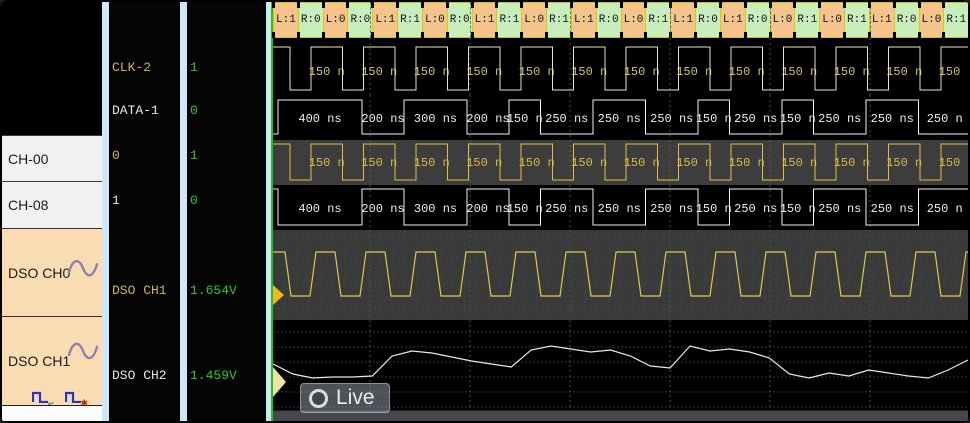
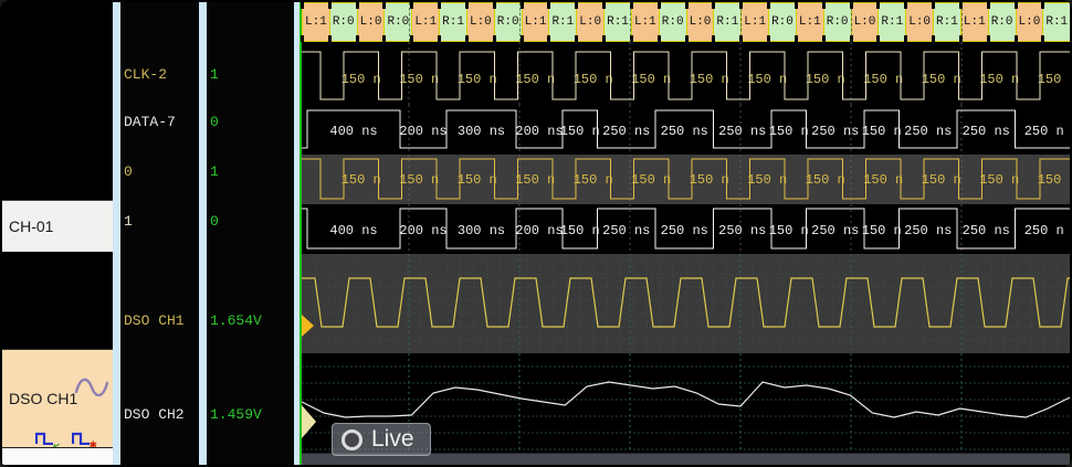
- CH-00
- CH-08
+ CH-01
- DSO CH0
  DSO CH1
  ✱
  CLK-2
- DATA-1
+ DATA-7
  0
  1
  DSO CH1
  DSO CH2
  1
  0
  1
  0
  1.654V
  1.459V
  L:1
  R:0
  L:0
  R:0
  L:1
  R:1
  L:0
  R:0
  L:1
  R:1
  L:0
  R:1
  L:1
  R:0
  L:0
  R:1
  L:1
  R:0
  L:1
  R:0
  L:0
  R:1
  L:0
  R:1
  L:1
  R:0
  L:0
  R:1
  150 n
  150 n
  150 n
  150 n
  150 n
  150 n
  150 n
  150 n
  150 n
  150 n
  150 n
  150 n
  150
  400 ns
  200 ns
  300 ns
  200 ns
  150 n
  250 ns
  250 ns
  250 ns
  150 n
  250 ns
  150 n
  250 ns
  250 ns
  250 n
  150 n
  150 n
  150 n
  150 n
  150 n
  150 n
  150 n
  150 n
  150 n
  150 n
  150 n
  150 n
  150
  400 ns
  200 ns
  300 ns
  200 ns
  150 n
  250 ns
  250 ns
  250 ns
  150 n
  250 ns
  150 n
  250 ns
  250 ns
  250 n
  Live
